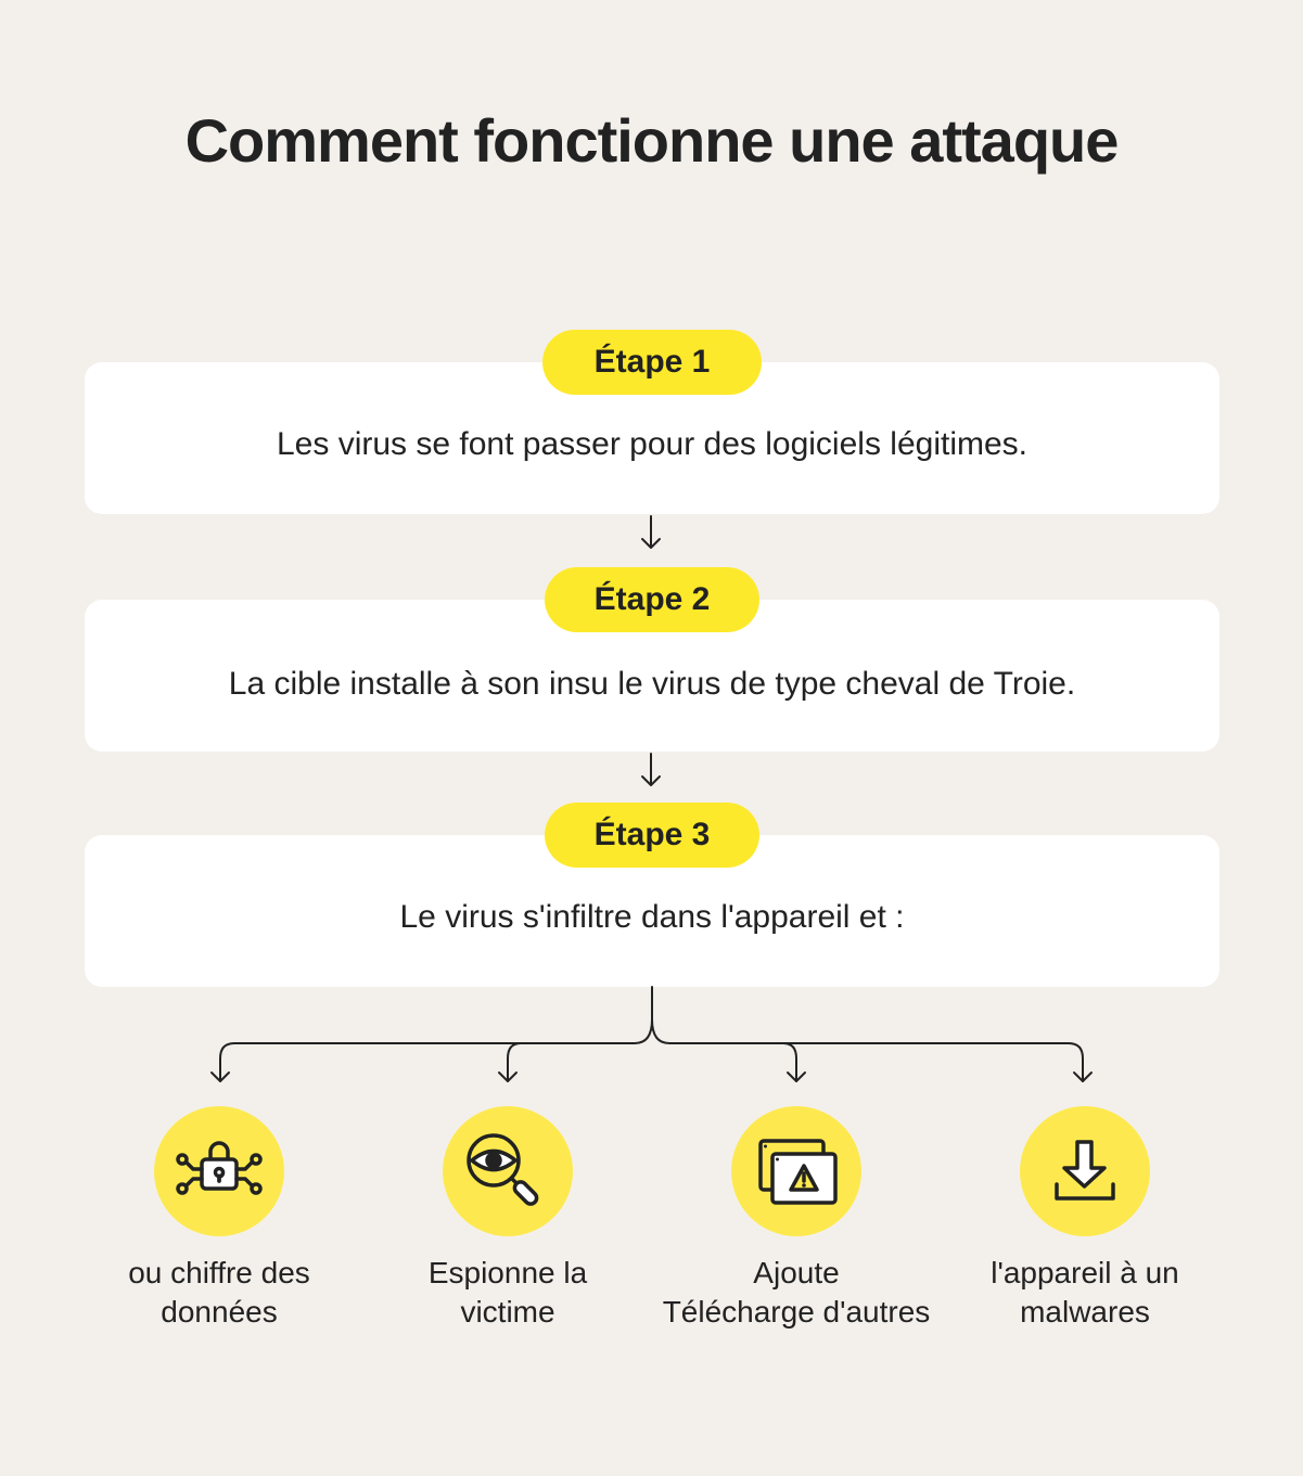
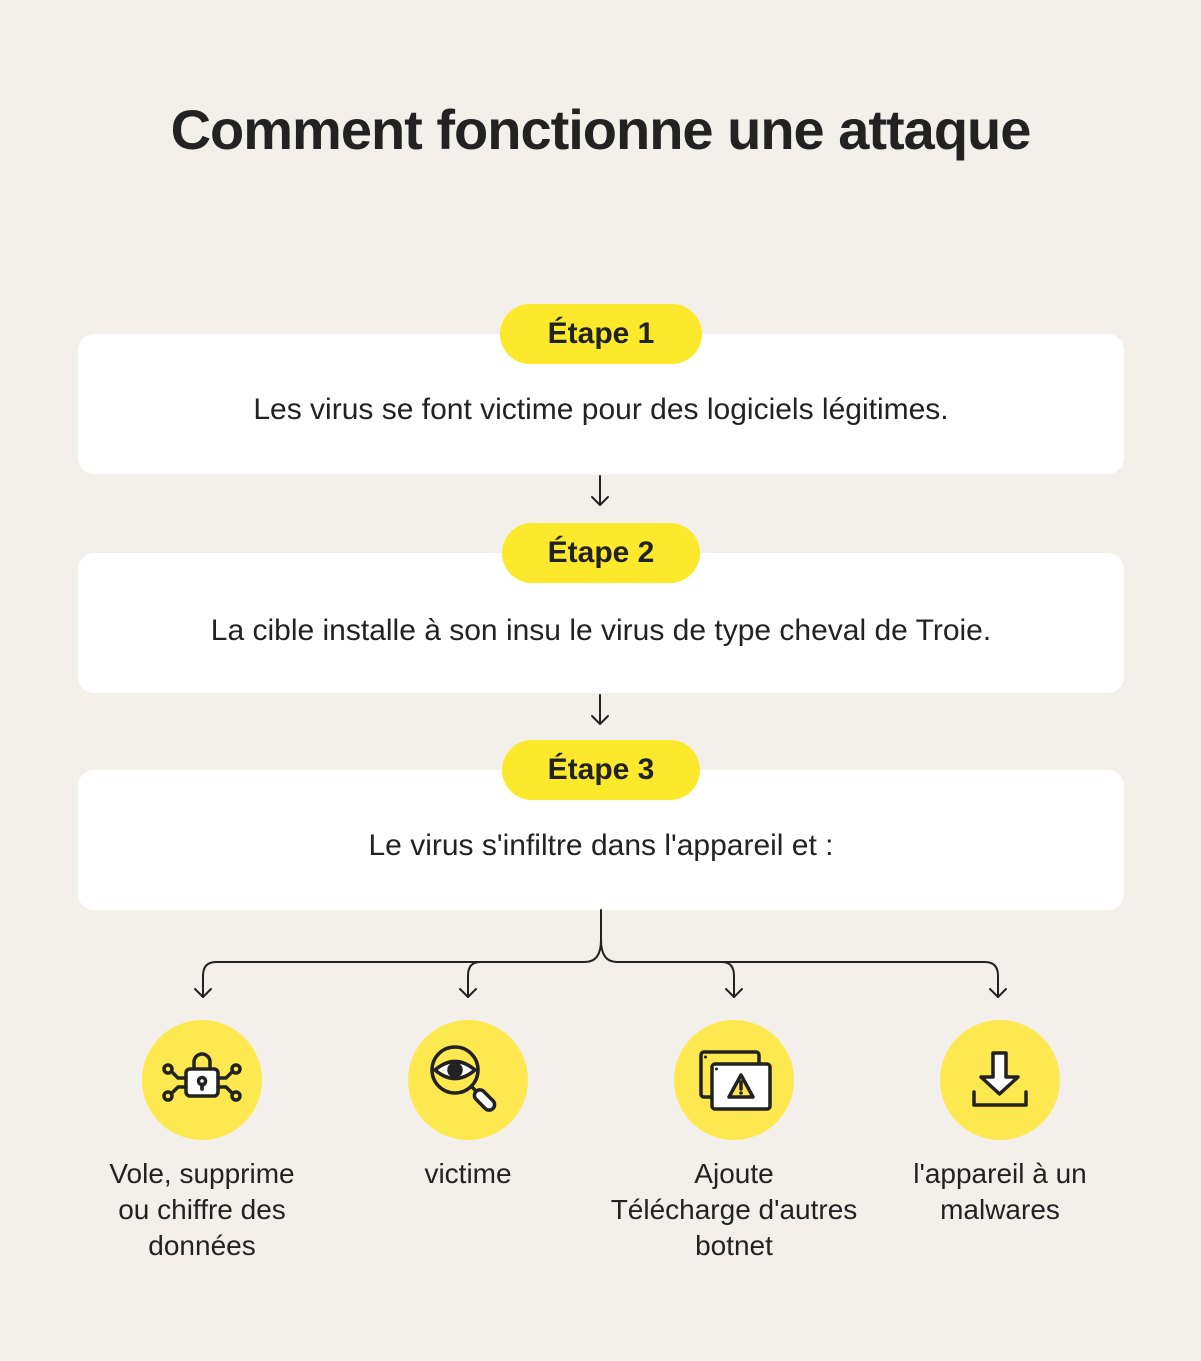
  Comment fonctionne une attaque
- Les virus se font passer pour des logiciels légitimes.
+ Les virus se font victime pour des logiciels légitimes.
  Étape 1
  La cible installe à son insu le virus de type cheval de Troie.
  Étape 2
  Le virus s'infiltre dans l'appareil et :
  Étape 3
+ Vole, supprime
  ou chiffre des
  données
- Espionne la
  victime
  Ajoute
  Télécharge d'autres
+ botnet
  l'appareil à un
  malwares
